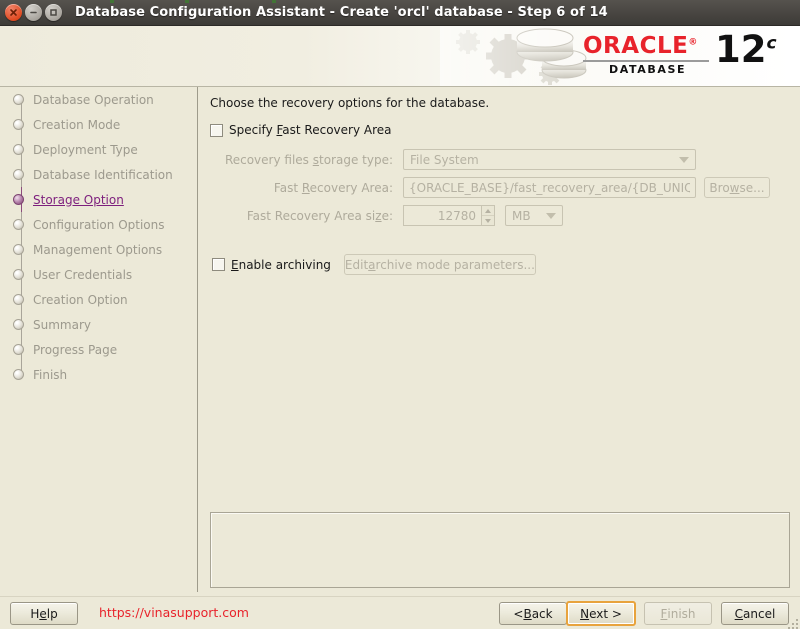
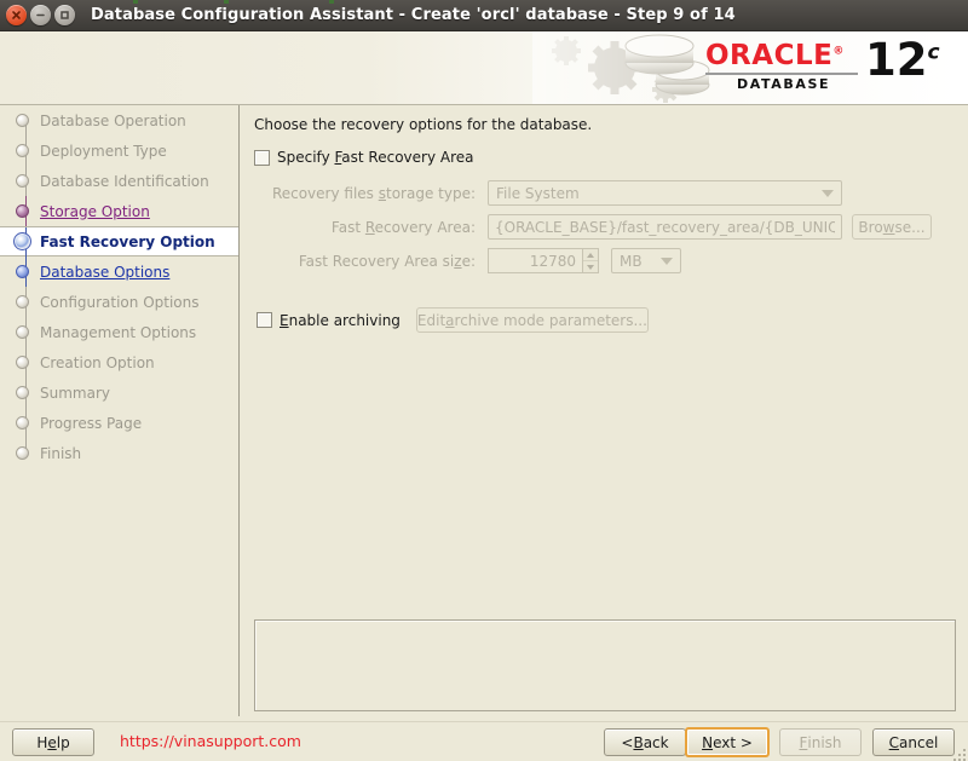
- Database Configuration Assistant - Create 'orcl' database - Step 6 of 14
+ Database Configuration Assistant - Create 'orcl' database - Step 9 of 14
  ORACLE®
  DATABASE
  12c
  Database Operation
- Creation Mode
  Deployment Type
  Database Identification
  Storage Option
+ Fast Recovery Option
+ Database Options
  Configuration Options
  Management Options
- User Credentials
  Creation Option
  Summary
  Progress Page
  Finish
  Choose the recovery options for the database.
  Specify Fast Recovery Area
  Recovery files storage type:
  File System
  Fast Recovery Area:
  {ORACLE_BASE}/fast_recovery_area/{DB_UNIQ
  Bro
  w
  se...
  Fast Recovery Area size:
  12780
  MB
  Enable archiving
  Edit
  a
  rchive mode parameters...
  H
  e
  lp
  https://vinasupport.com
  <
  B
  ack
  N
  ext >
  F
  inish
  C
  ancel
